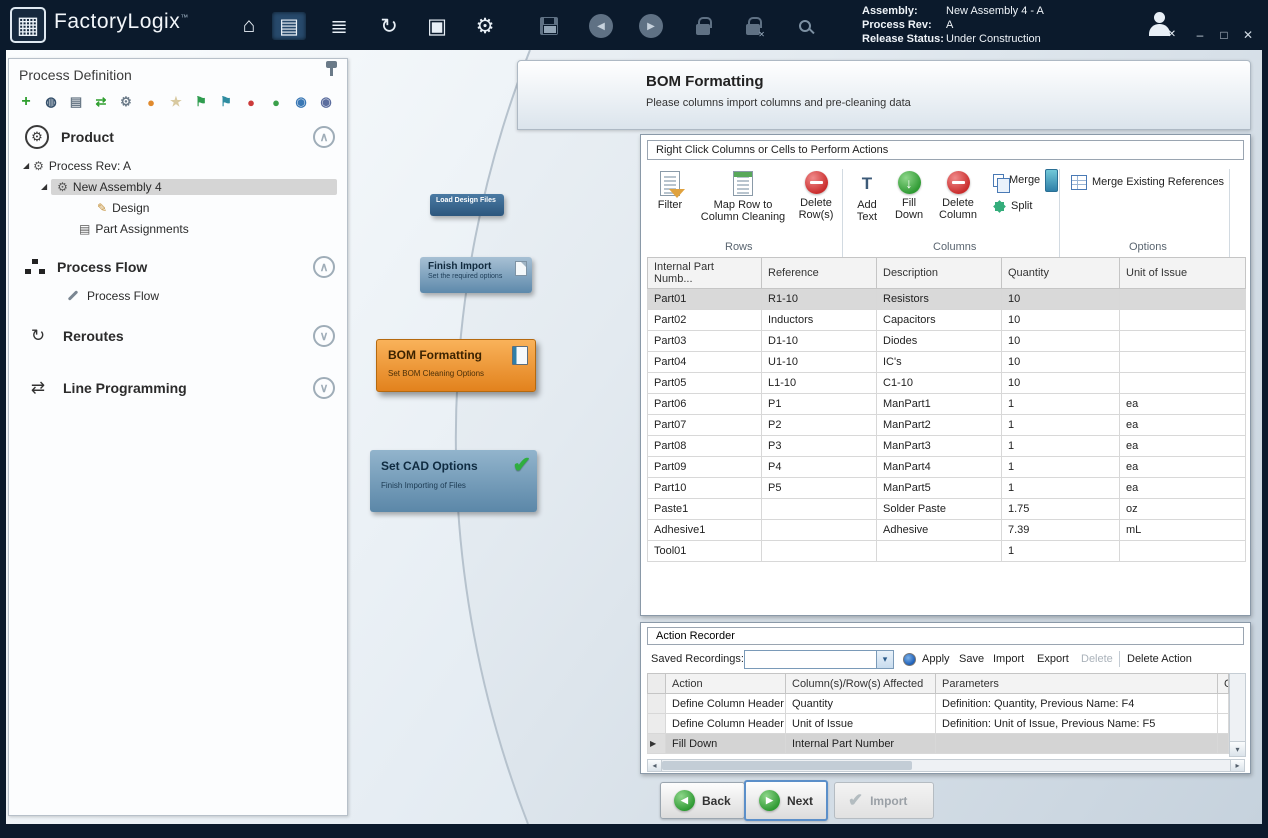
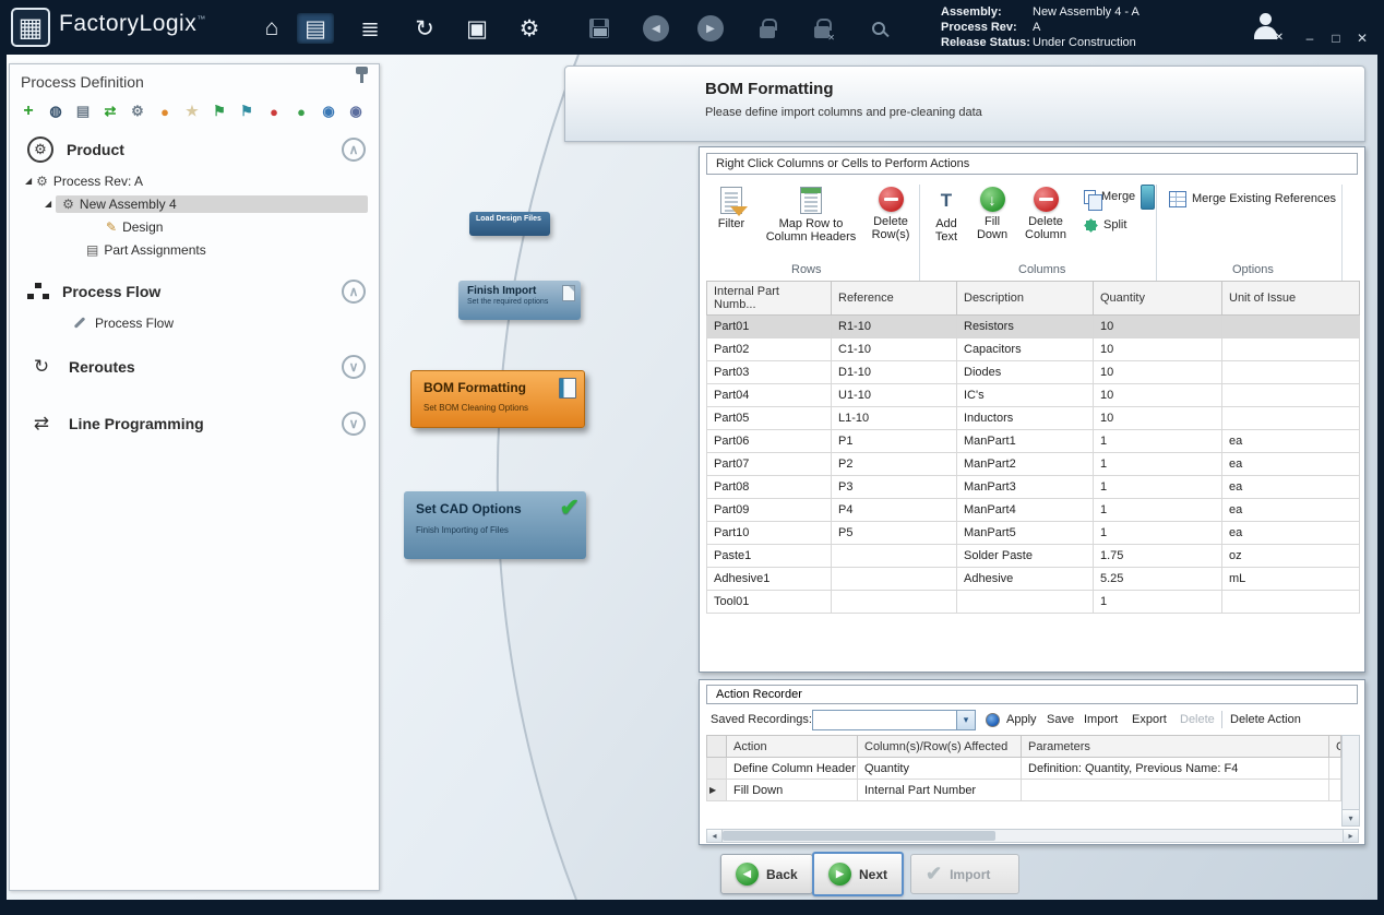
  ▦
  FactoryLogix™
  ⌂
  ▤
  ≣
  ↻
  ▣
  ⚙
  ◀
  ▶
  Assembly:
  New Assembly 4 - A
  Process Rev:
  A
  Release Status:
  Under Construction
  ✕
  –
  □
  ✕
  Process Definition
  +
  ◍
  ▤
  ⇄
  ⚙
  ●
  ★
  ⚑
  ⚑
  ●
  ●
  ◉
  ◉
  ⚙
  Product
  ∧
  ◢
  ⚙
  Process Rev: A
  ◢
  ⚙
  New Assembly 4
  ✎
  Design
  ▤
  Part Assignments
  Process Flow
  ∧
  Process Flow
  ↻
  Reroutes
  ∨
  ⇄
  Line Programming
  ∨
  Finish Import
  BOM Formatting
  Set BOM Cleaning Options
  Set CAD Options
  Finish Importing of Files
  ✔
  BOM Formatting
- Please columns import columns and pre-cleaning data
+ Please define import columns and pre-cleaning data
  Right Click Columns or Cells to Perform Actions
  Filter
- Map Row to Column Cleaning
+ Map Row to Column Headers
  Delete Row(s)
  Rows
  T
  Add Text
  ↓
  Fill Down
  Delete Column
  Merge
  Split
  Columns
  Merge Existing References
  Options
  Internal Part Numb...	Reference	Description	Quantity	Unit of Issue
  Part01	R1-10	Resistors	10
- Part02	Inductors	Capacitors	10
+ Part02	C1-10	Capacitors	10
  Part03	D1-10	Diodes	10
  Part04	U1-10	IC's	10
- Part05	L1-10	C1-10	10
+ Part05	L1-10	Inductors	10
  Part06	P1	ManPart1	1	ea
  Part07	P2	ManPart2	1	ea
  Part08	P3	ManPart3	1	ea
  Part09	P4	ManPart4	1	ea
  Part10	P5	ManPart5	1	ea
  Paste1		Solder Paste	1.75	oz
- Adhesive1		Adhesive	7.39	mL
+ Adhesive1		Adhesive	5.25	mL
  Tool01			1
  Action Recorder
  Saved Recordings:
  ▾
  Apply
  Save
  Import
  Export
  Delete
  Delete Action
  	Action	Column(s)/Row(s) Affected	Parameters	C
  	Define Column Header	Quantity	Definition: Quantity, Previous Name: F4
- 	Define Column Header	Unit of Issue	Definition: Unit of Issue, Previous Name: F5
  ▶	Fill Down	Internal Part Number
  ▾
  ◂
  ▸
  ◀
  Back
  ▶
  Next
  ✔
  Import
